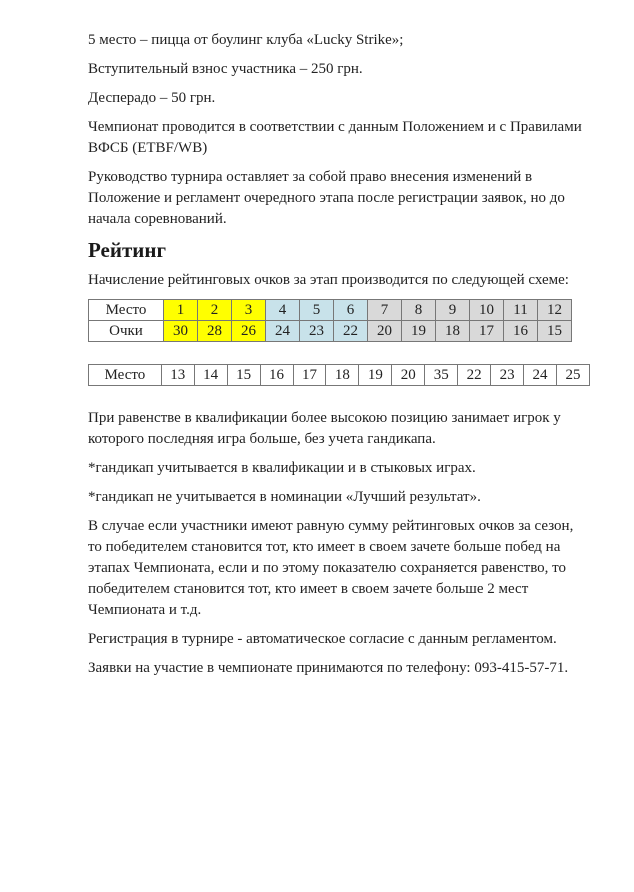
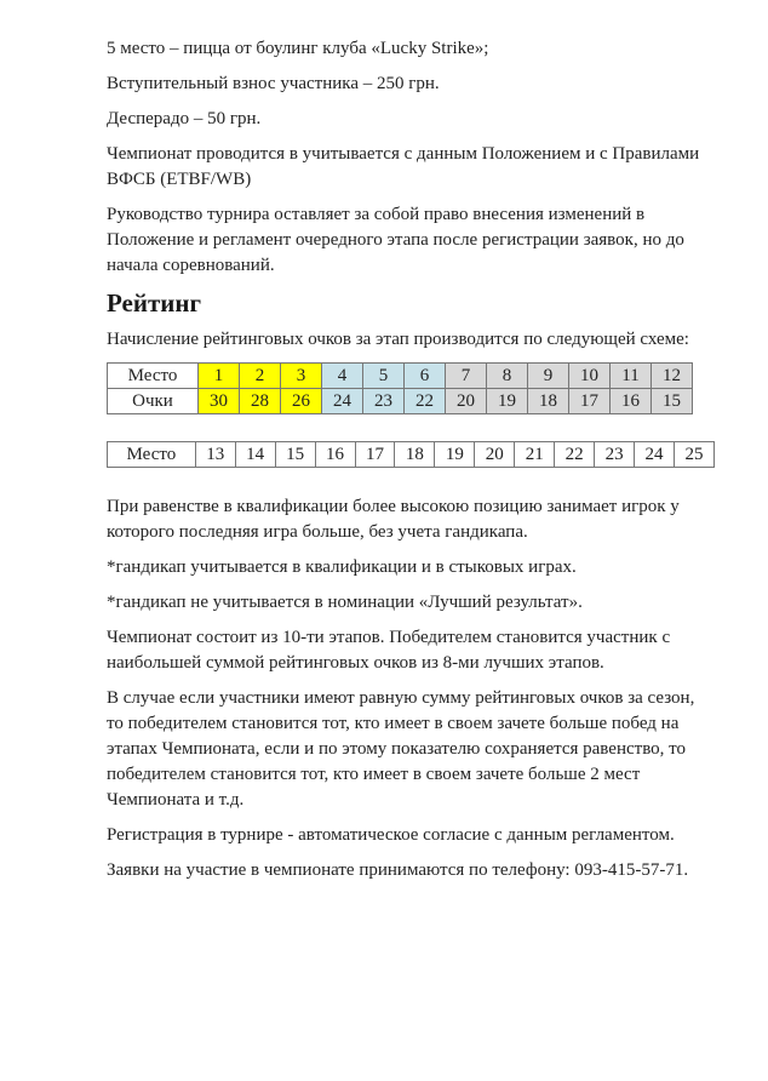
  5 место – пицца от боулинг клуба «Lucky Strike»;
  Вступительный взнос участника – 250 грн.
  Десперадо – 50 грн.
- Чемпионат проводится в соответствии с данным Положением и с Правилами ВФСБ (ETBF/WB)
+ Чемпионат проводится в учитывается с данным Положением и с Правилами ВФСБ (ETBF/WB)
  Руководство турнира оставляет за собой право внесения изменений в Положение и регламент очередного этапа после регистрации заявок, но до начала соревнований.
  Рейтинг
  Начисление рейтинговых очков за этап производится по следующей схеме:
  Место	1	2	3	4	5	6	7	8	9	10	11	12
  Очки	30	28	26	24	23	22	20	19	18	17	16	15
- Место	13	14	15	16	17	18	19	20	35	22	23	24	25
+ Место	13	14	15	16	17	18	19	20	21	22	23	24	25
  При равенстве в квалификации более высокою позицию занимает игрок у которого последняя игра больше, без учета гандикапа.
  *гандикап учитывается в квалификации и в стыковых играх.
  *гандикап не учитывается в номинации «Лучший результат».
+ Чемпионат состоит из 10-ти этапов. Победителем становится участник с наибольшей суммой рейтинговых очков из 8-ми лучших этапов.
  В случае если участники имеют равную сумму рейтинговых очков за сезон, то победителем становится тот, кто имеет в своем зачете больше побед на этапах Чемпионата, если и по этому показателю сохраняется равенство, то победителем становится тот, кто имеет в своем зачете больше 2 мест Чемпионата и т.д.
  Регистрация в турнире - автоматическое согласие с данным регламентом.
  Заявки на участие в чемпионате принимаются по телефону: 093-415-57-71.
